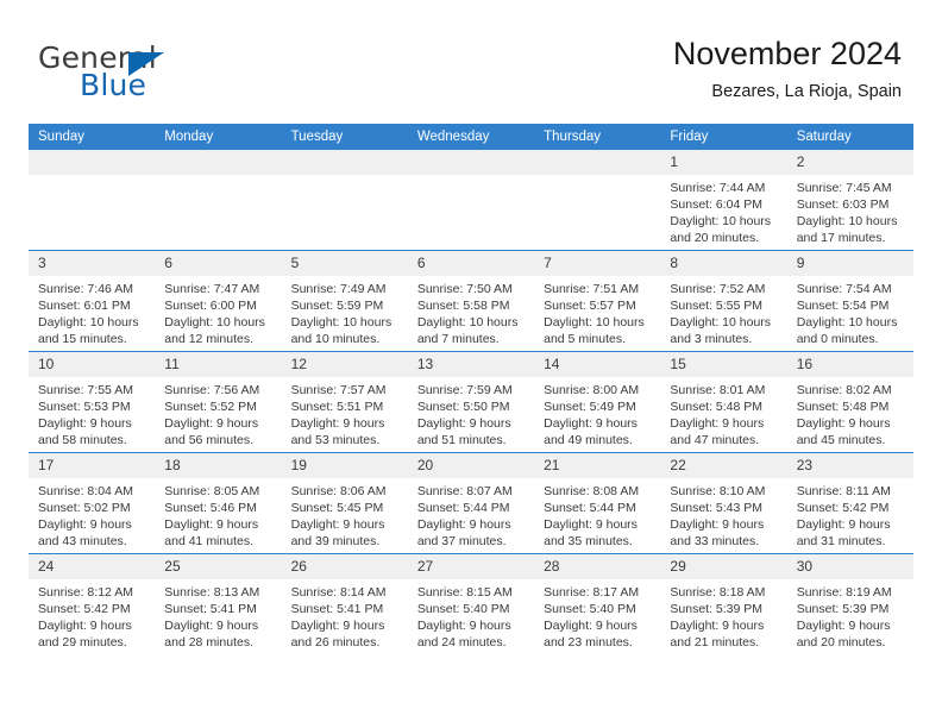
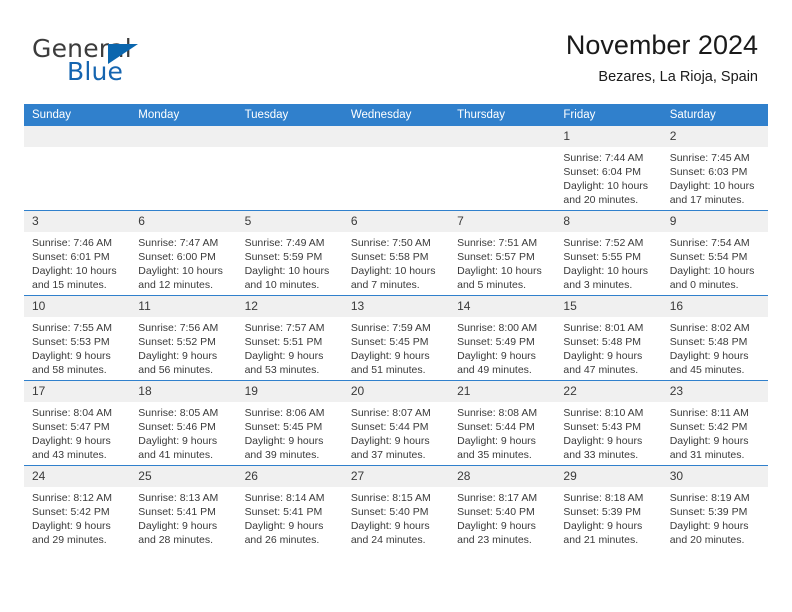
  General
  Blue
  November 2024
  Bezares, La Rioja, Spain
  Sunday	Monday	Tuesday	Wednesday	Thursday	Friday	Saturday
  					1Sunrise: 7:44 AMSunset: 6:04 PMDaylight: 10 hoursand 20 minutes.	2Sunrise: 7:45 AMSunset: 6:03 PMDaylight: 10 hoursand 17 minutes.
  3Sunrise: 7:46 AMSunset: 6:01 PMDaylight: 10 hoursand 15 minutes.	6Sunrise: 7:47 AMSunset: 6:00 PMDaylight: 10 hoursand 12 minutes.	5Sunrise: 7:49 AMSunset: 5:59 PMDaylight: 10 hoursand 10 minutes.	6Sunrise: 7:50 AMSunset: 5:58 PMDaylight: 10 hoursand 7 minutes.	7Sunrise: 7:51 AMSunset: 5:57 PMDaylight: 10 hoursand 5 minutes.	8Sunrise: 7:52 AMSunset: 5:55 PMDaylight: 10 hoursand 3 minutes.	9Sunrise: 7:54 AMSunset: 5:54 PMDaylight: 10 hoursand 0 minutes.
- 10Sunrise: 7:55 AMSunset: 5:53 PMDaylight: 9 hoursand 58 minutes.	11Sunrise: 7:56 AMSunset: 5:52 PMDaylight: 9 hoursand 56 minutes.	12Sunrise: 7:57 AMSunset: 5:51 PMDaylight: 9 hoursand 53 minutes.	13Sunrise: 7:59 AMSunset: 5:50 PMDaylight: 9 hoursand 51 minutes.	14Sunrise: 8:00 AMSunset: 5:49 PMDaylight: 9 hoursand 49 minutes.	15Sunrise: 8:01 AMSunset: 5:48 PMDaylight: 9 hoursand 47 minutes.	16Sunrise: 8:02 AMSunset: 5:48 PMDaylight: 9 hoursand 45 minutes.
+ 10Sunrise: 7:55 AMSunset: 5:53 PMDaylight: 9 hoursand 58 minutes.	11Sunrise: 7:56 AMSunset: 5:52 PMDaylight: 9 hoursand 56 minutes.	12Sunrise: 7:57 AMSunset: 5:51 PMDaylight: 9 hoursand 53 minutes.	13Sunrise: 7:59 AMSunset: 5:45 PMDaylight: 9 hoursand 51 minutes.	14Sunrise: 8:00 AMSunset: 5:49 PMDaylight: 9 hoursand 49 minutes.	15Sunrise: 8:01 AMSunset: 5:48 PMDaylight: 9 hoursand 47 minutes.	16Sunrise: 8:02 AMSunset: 5:48 PMDaylight: 9 hoursand 45 minutes.
- 17Sunrise: 8:04 AMSunset: 5:02 PMDaylight: 9 hoursand 43 minutes.	18Sunrise: 8:05 AMSunset: 5:46 PMDaylight: 9 hoursand 41 minutes.	19Sunrise: 8:06 AMSunset: 5:45 PMDaylight: 9 hoursand 39 minutes.	20Sunrise: 8:07 AMSunset: 5:44 PMDaylight: 9 hoursand 37 minutes.	21Sunrise: 8:08 AMSunset: 5:44 PMDaylight: 9 hoursand 35 minutes.	22Sunrise: 8:10 AMSunset: 5:43 PMDaylight: 9 hoursand 33 minutes.	23Sunrise: 8:11 AMSunset: 5:42 PMDaylight: 9 hoursand 31 minutes.
+ 17Sunrise: 8:04 AMSunset: 5:47 PMDaylight: 9 hoursand 43 minutes.	18Sunrise: 8:05 AMSunset: 5:46 PMDaylight: 9 hoursand 41 minutes.	19Sunrise: 8:06 AMSunset: 5:45 PMDaylight: 9 hoursand 39 minutes.	20Sunrise: 8:07 AMSunset: 5:44 PMDaylight: 9 hoursand 37 minutes.	21Sunrise: 8:08 AMSunset: 5:44 PMDaylight: 9 hoursand 35 minutes.	22Sunrise: 8:10 AMSunset: 5:43 PMDaylight: 9 hoursand 33 minutes.	23Sunrise: 8:11 AMSunset: 5:42 PMDaylight: 9 hoursand 31 minutes.
  24Sunrise: 8:12 AMSunset: 5:42 PMDaylight: 9 hoursand 29 minutes.	25Sunrise: 8:13 AMSunset: 5:41 PMDaylight: 9 hoursand 28 minutes.	26Sunrise: 8:14 AMSunset: 5:41 PMDaylight: 9 hoursand 26 minutes.	27Sunrise: 8:15 AMSunset: 5:40 PMDaylight: 9 hoursand 24 minutes.	28Sunrise: 8:17 AMSunset: 5:40 PMDaylight: 9 hoursand 23 minutes.	29Sunrise: 8:18 AMSunset: 5:39 PMDaylight: 9 hoursand 21 minutes.	30Sunrise: 8:19 AMSunset: 5:39 PMDaylight: 9 hoursand 20 minutes.
